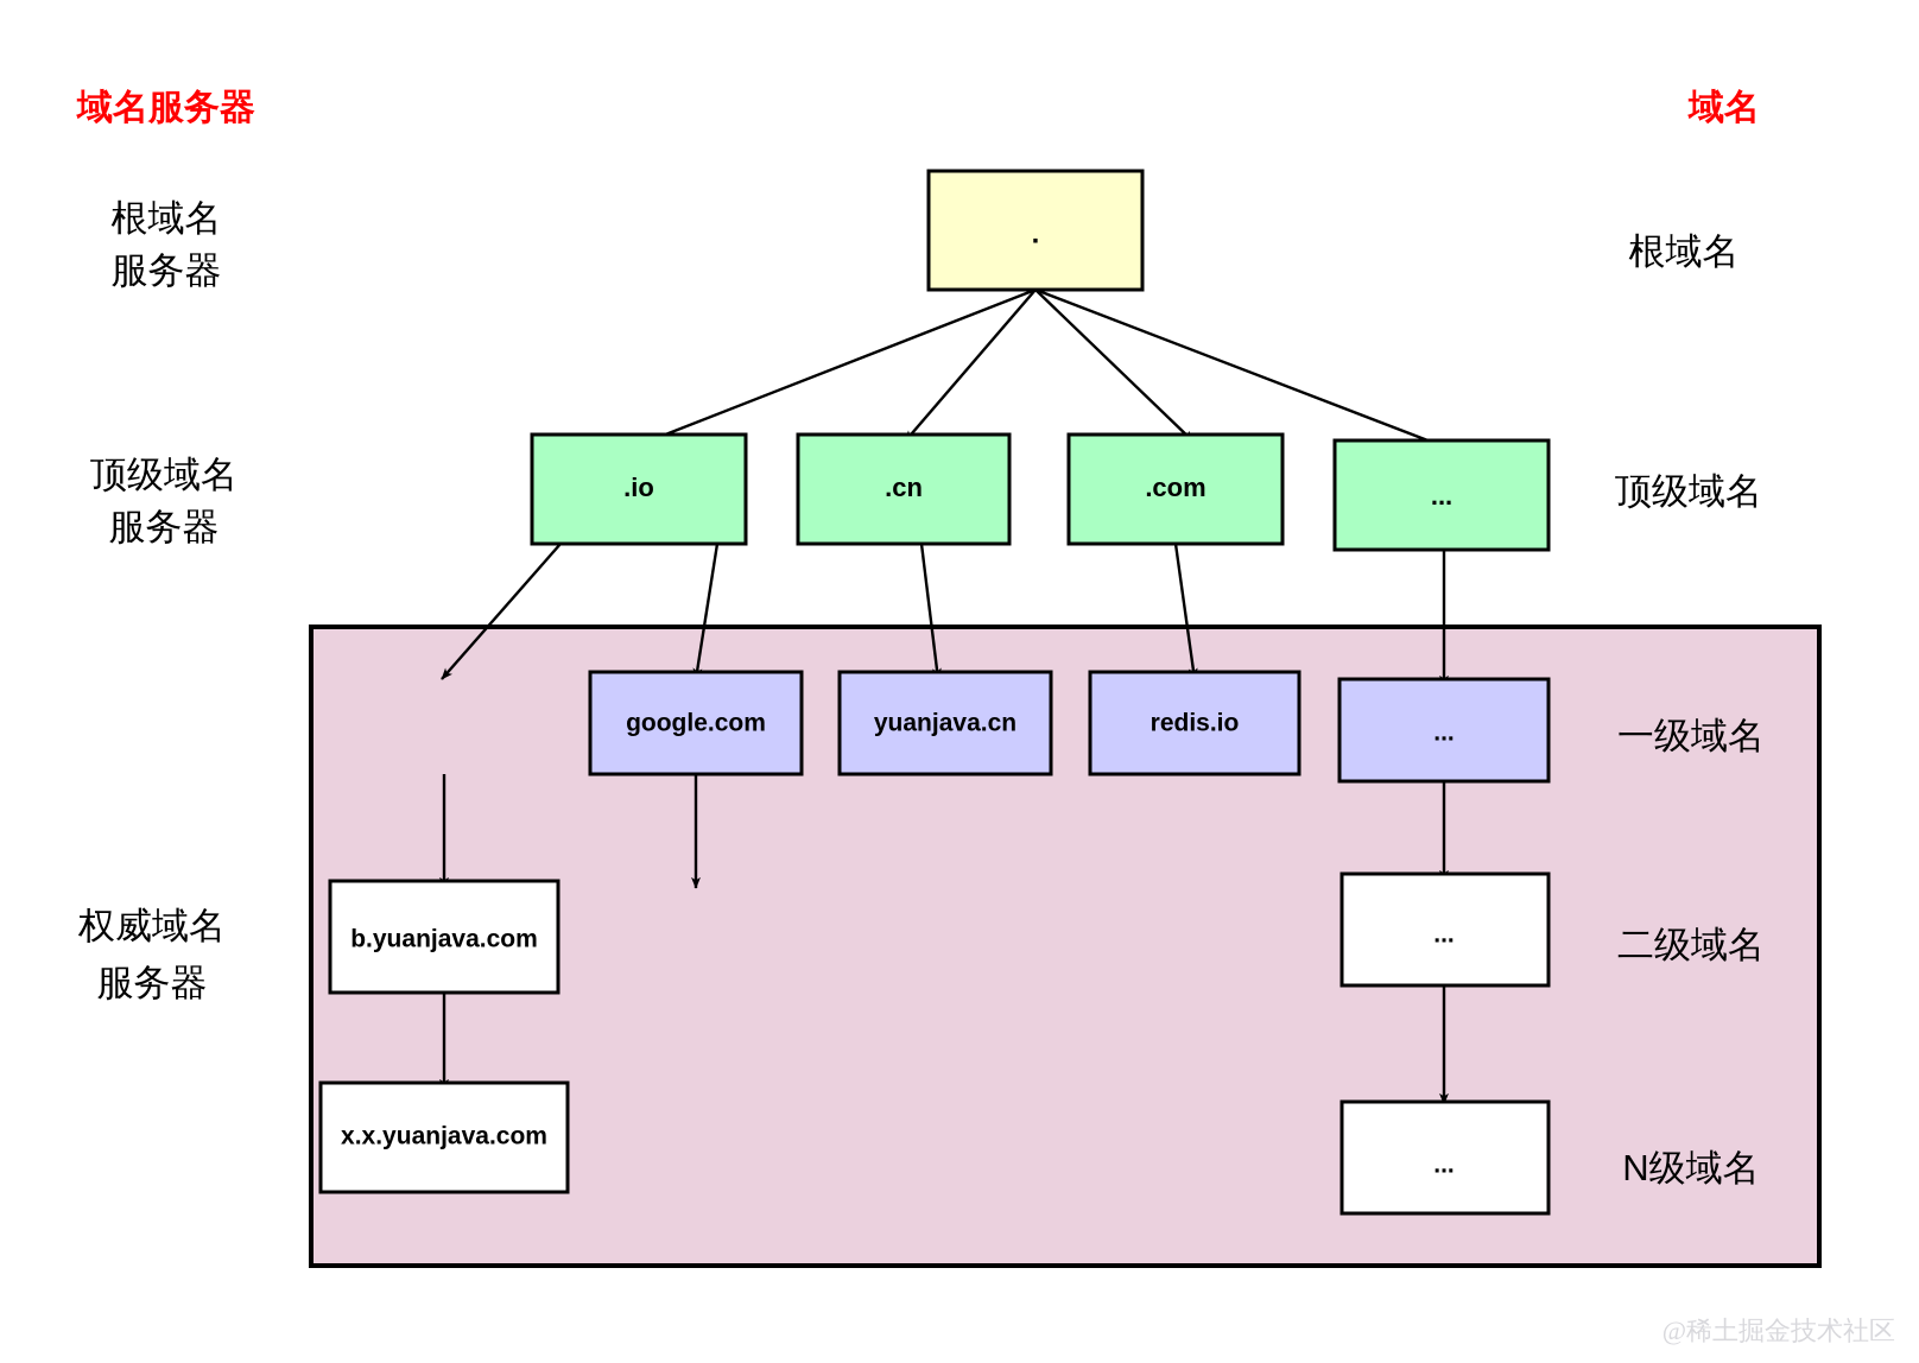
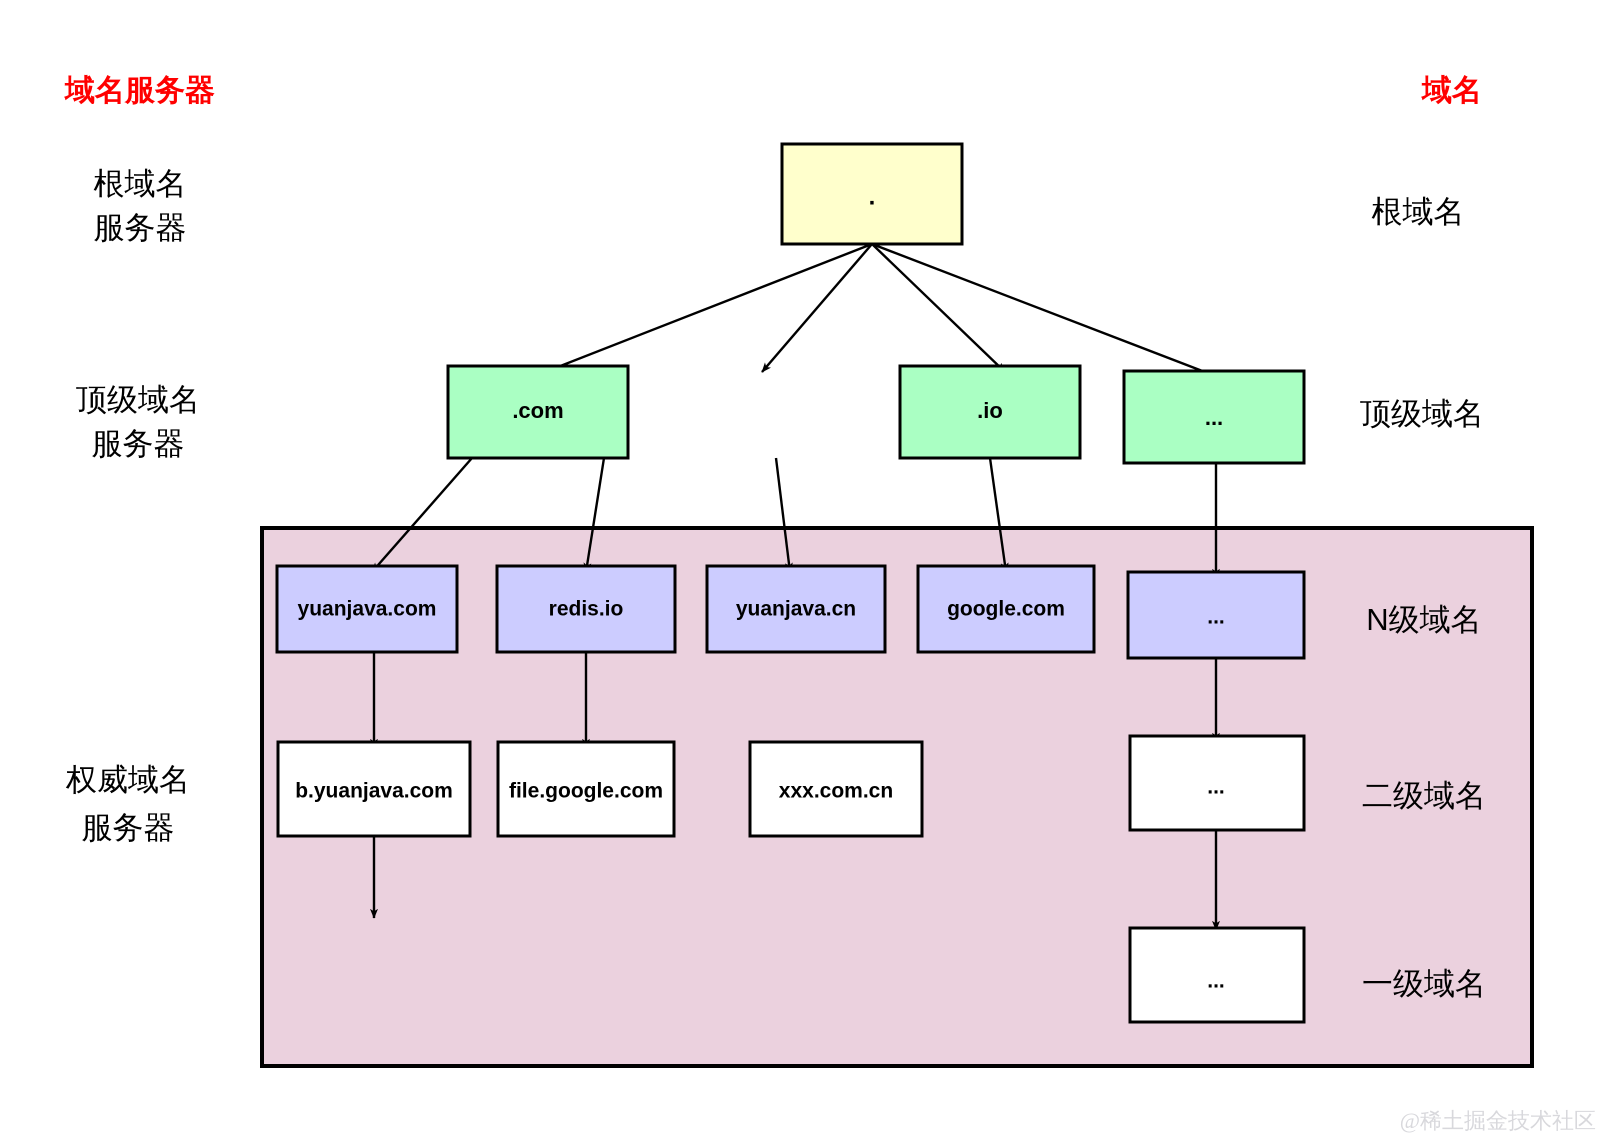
  域名服务器
  域名
  根域名
  服务器
  顶级域名
  服务器
  权威域名
  服务器
  根域名
  顶级域名
- 一级域名
+ N级域名
  二级域名
- N级域名
+ 一级域名
  .
- .io
+ .com
- .cn
- .com
+ .io
  ...
+ yuanjava.com
- google.com
+ redis.io
  yuanjava.cn
- redis.io
+ google.com
  ...
  b.yuanjava.com
+ file.google.com
+ xxx.com.cn
  ...
- x.x.yuanjava.com
  ...
  @稀土掘金技术社区
